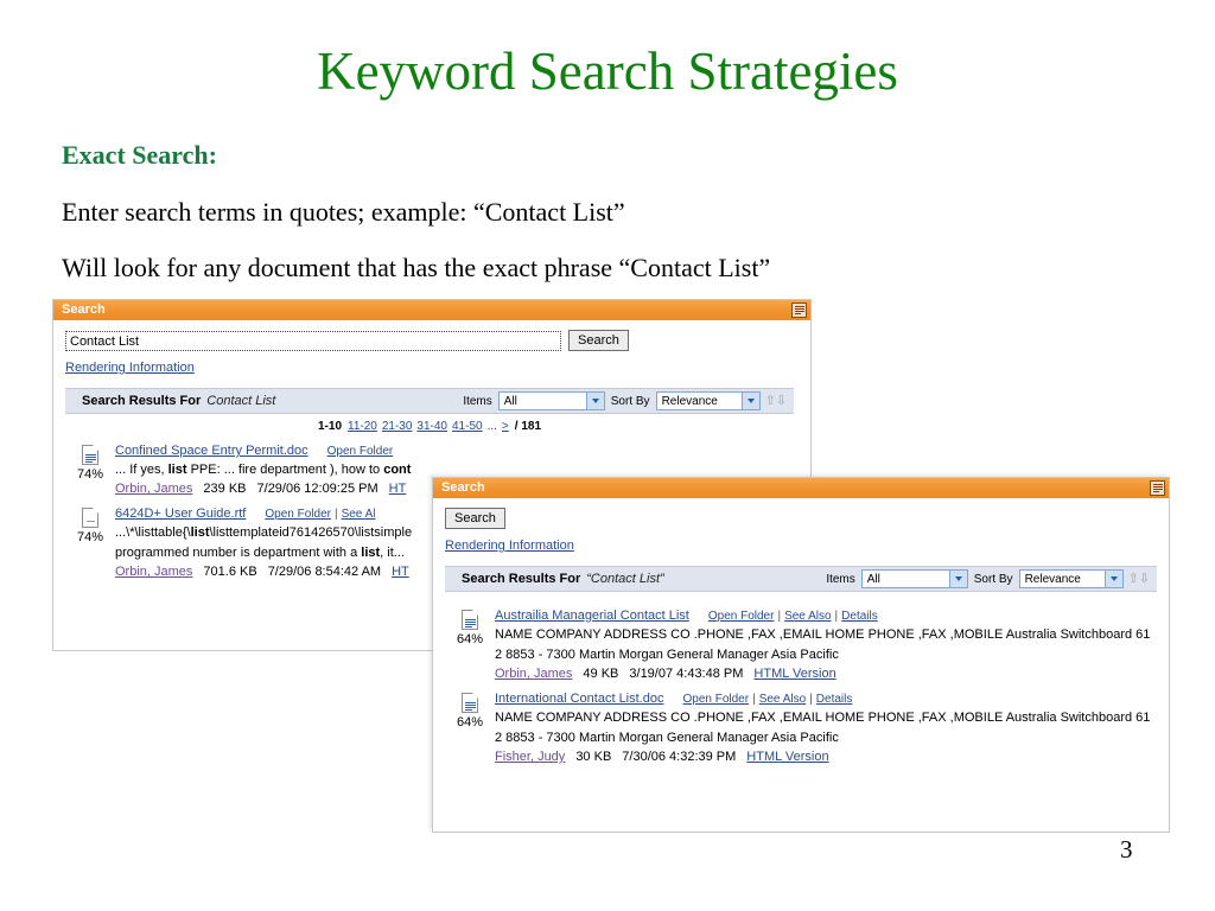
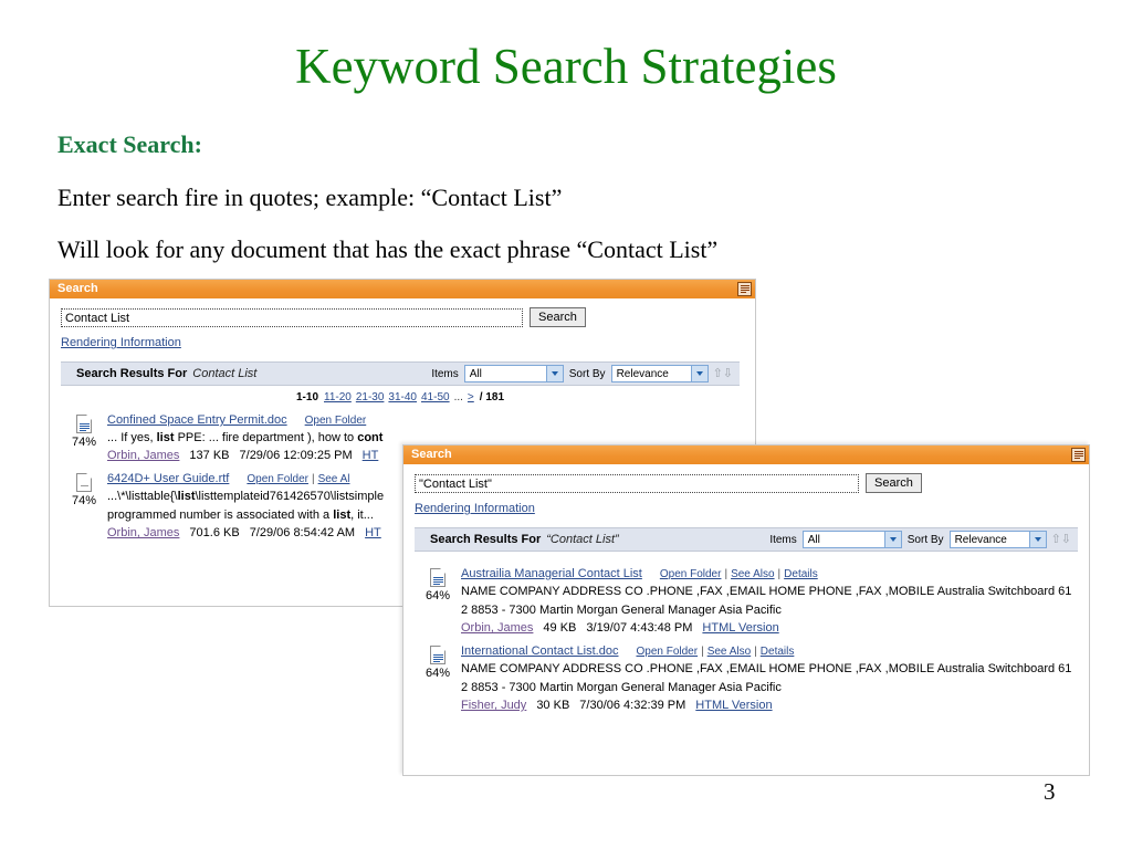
  Keyword Search Strategies
  Exact Search:
- Enter search terms in quotes; example: “Contact List”
+ Enter search fire in quotes; example: “Contact List”
  Will look for any document that has the exact phrase “Contact List”
  3
  Search
  Contact List
  Search
  Rendering Information
  Search Results For
  Contact List
  Items
  All
  Sort By
  Relevance
  ⇧⇩
  1-10 11-20 21-30 31-40 41-50 ... > / 181
  74%
  Confined Space Entry Permit.doc
  Open Folder
  ... If yes, list PPE: ... fire department ), how to cont
  Orbin, James
- 239 KB
+ 137 KB
  7/29/06 12:09:25 PM
  HT
  74%
  6424D+ User Guide.rtf
  Open Folder | See Al
  ...\*\listtable{\list\listtemplateid761426570\listsimple
- programmed number is department with a list, it...
+ programmed number is associated with a list, it...
  Orbin, James
  701.6 KB
  7/29/06 8:54:42 AM
  HT
  Search
+ "Contact List"
  Search
  Rendering Information
  Search Results For
  “Contact List”
  Items
  All
  Sort By
  Relevance
  ⇧⇩
  64%
  Austrailia Managerial Contact List
  Open Folder | See Also | Details
  NAME COMPANY ADDRESS CO .PHONE ,FAX ,EMAIL HOME PHONE ,FAX ,MOBILE Australia Switchboard 61
  2 8853 - 7300 Martin Morgan General Manager Asia Pacific
  Orbin, James
  49 KB
  3/19/07 4:43:48 PM
  HTML Version
  64%
  International Contact List.doc
  Open Folder | See Also | Details
  NAME COMPANY ADDRESS CO .PHONE ,FAX ,EMAIL HOME PHONE ,FAX ,MOBILE Australia Switchboard 61
  2 8853 - 7300 Martin Morgan General Manager Asia Pacific
  Fisher, Judy
  30 KB
  7/30/06 4:32:39 PM
  HTML Version
